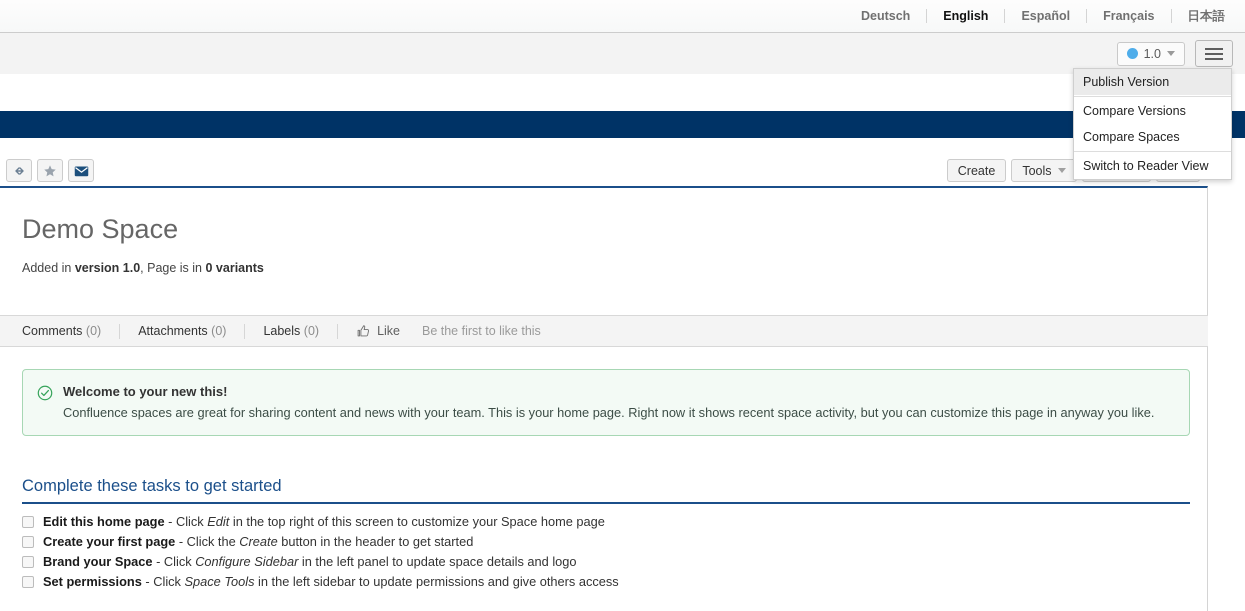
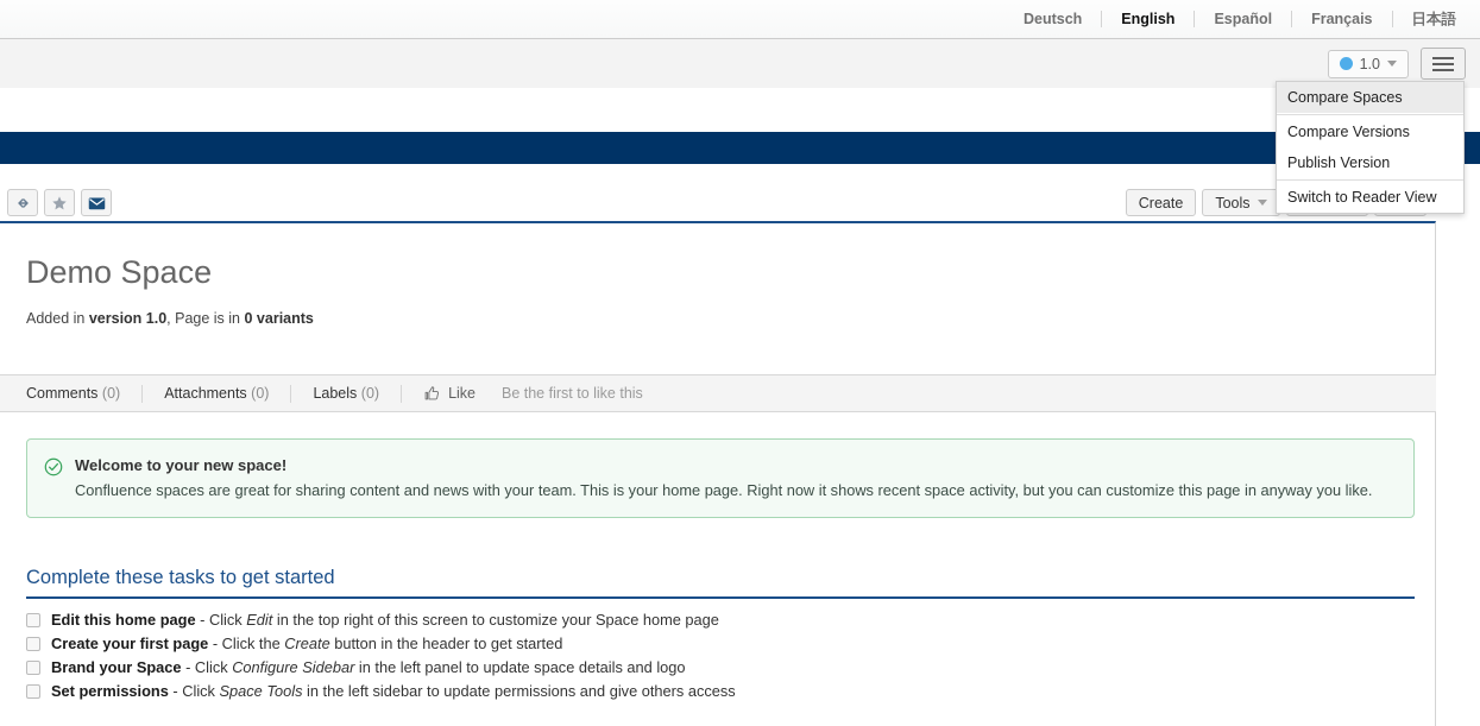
  Deutsch
  English
  Español
  Français
  日本語
  1.0
- Publish Version
+ Compare Spaces
  Compare Versions
- Compare Spaces
+ Publish Version
  Switch to Reader View
  Create
  Tools
  Demo Space
  Added in version 1.0, Page is in 0 variants
  Comments (0)
  Attachments (0)
  Labels (0)
  Like
  Be the first to like this
- Welcome to your new this!
+ Welcome to your new space!
  Confluence spaces are great for sharing content and news with your team. This is your home page. Right now it shows recent space activity, but you can customize this page in anyway you like.
  Complete these tasks to get started
  Edit this home page - Click Edit in the top right of this screen to customize your Space home page
  Create your first page - Click the Create button in the header to get started
  Brand your Space - Click Configure Sidebar in the left panel to update space details and logo
  Set permissions - Click Space Tools in the left sidebar to update permissions and give others access
